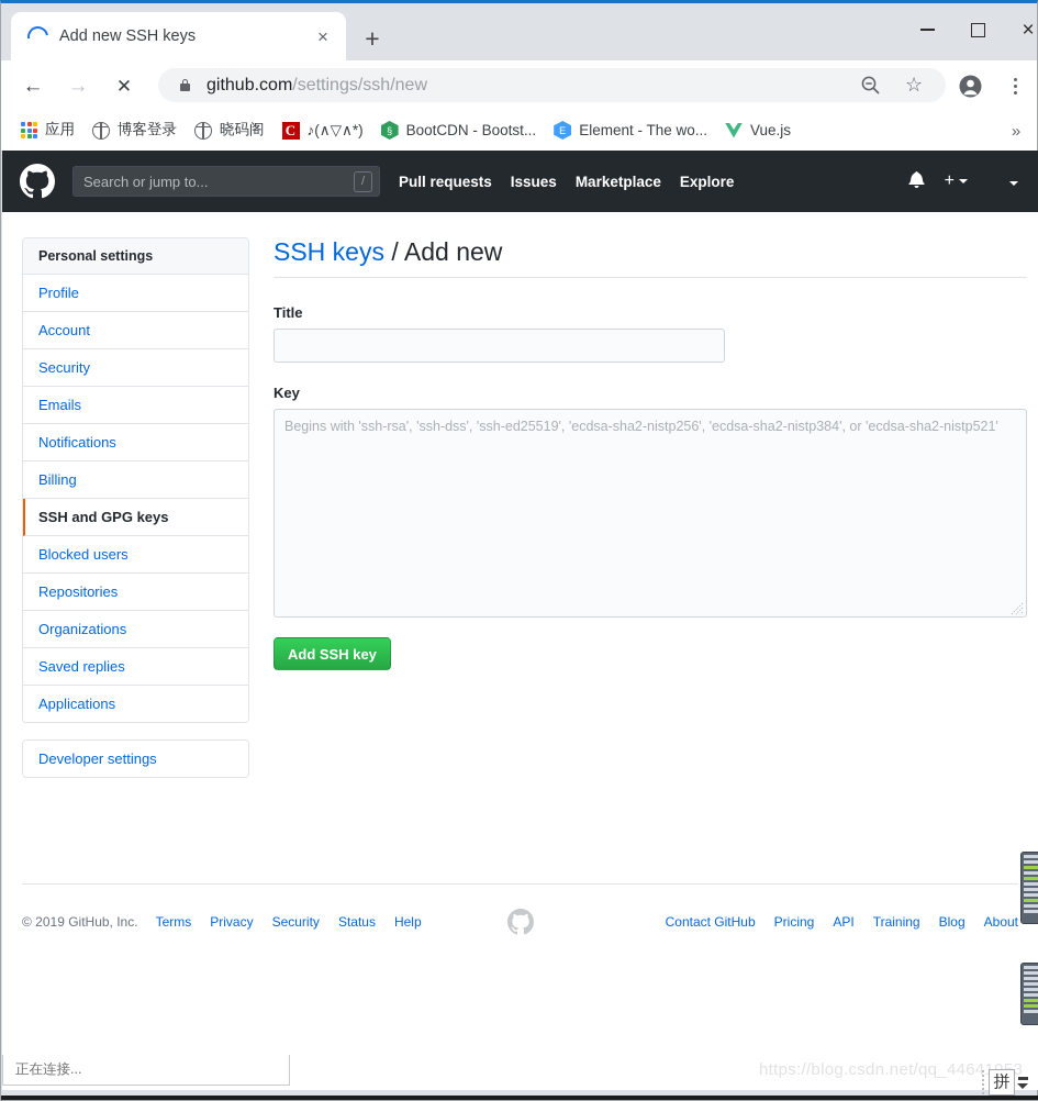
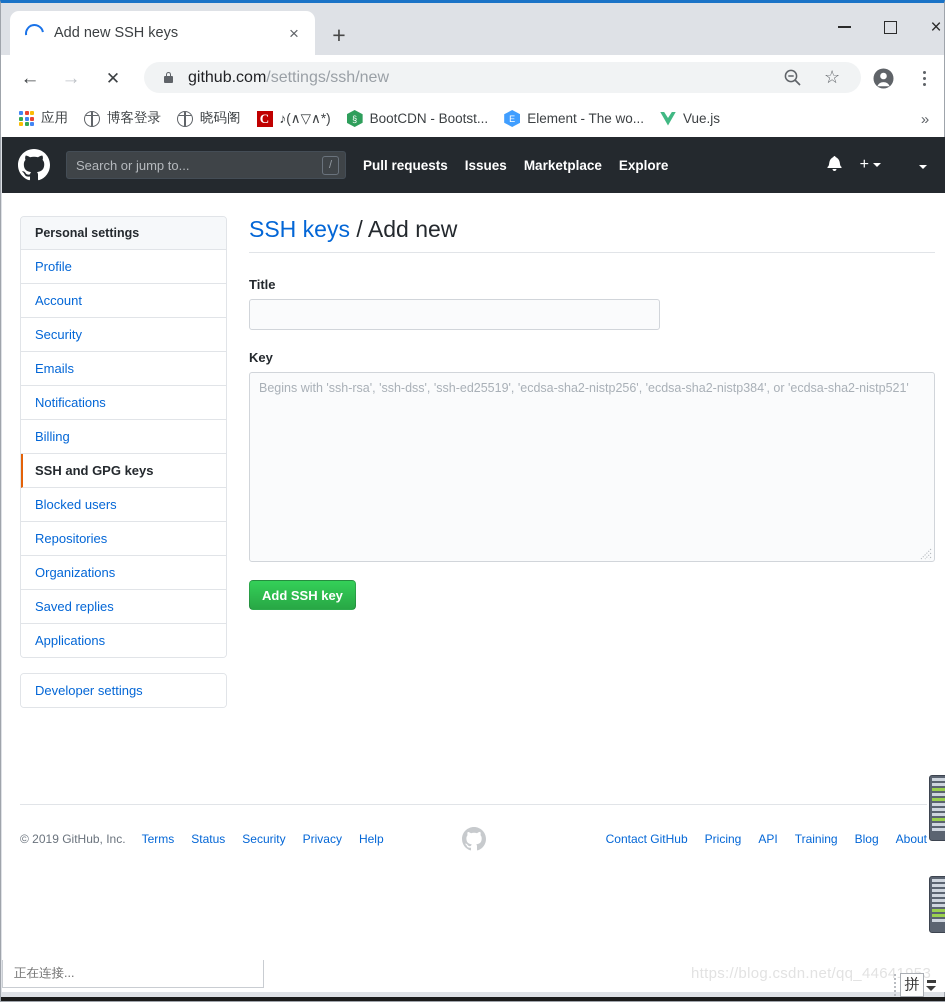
  Add new SSH keys
  ×
  +
  ×
  ←
  →
  ✕
  github.com/settings/ssh/new
  ☆
  应用
  博客登录
  晓码阁
  C
  ♪(∧▽∧*)
  §
  BootCDN - Bootst...
  E
  Element - The wo...
  Vue.js
  »
  Search or jump to...
  /
  Pull requests
  Issues
  Marketplace
  Explore
  +
  Personal settings
  Profile
  Account
  Security
  Emails
  Notifications
  Billing
  SSH and GPG keys
  Blocked users
  Repositories
  Organizations
  Saved replies
  Applications
  Developer settings
  SSH keys / Add new
  Title
  Key
  Begins with 'ssh-rsa', 'ssh-dss', 'ssh-ed25519', 'ecdsa-sha2-nistp256', 'ecdsa-sha2-nistp384', or 'ecdsa-sha2-nistp521'
  Add SSH key
  © 2019 GitHub, Inc.
  Terms
- Privacy
+ Status
  Security
- Status
+ Privacy
  Help
  Contact GitHub
  Pricing
  API
  Training
  Blog
  About
  https://blog.csdn.net/qq_44643
  拼
  正在连接...
